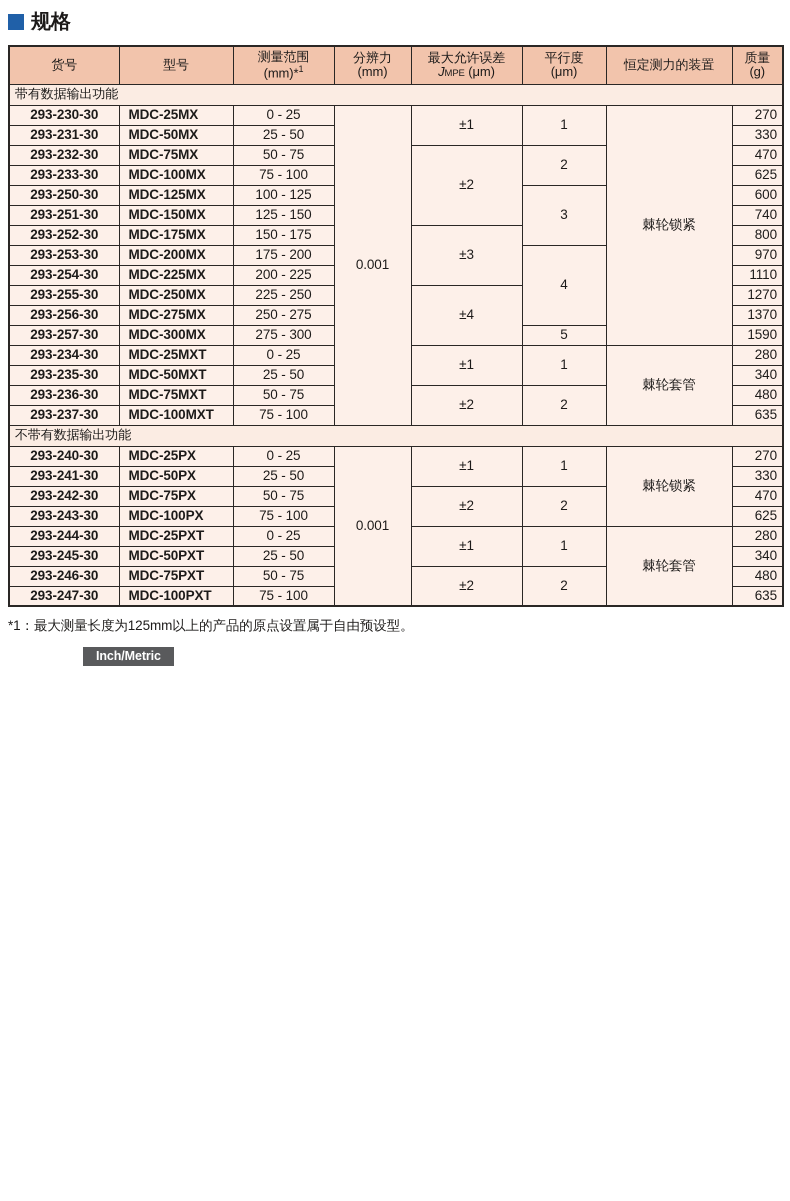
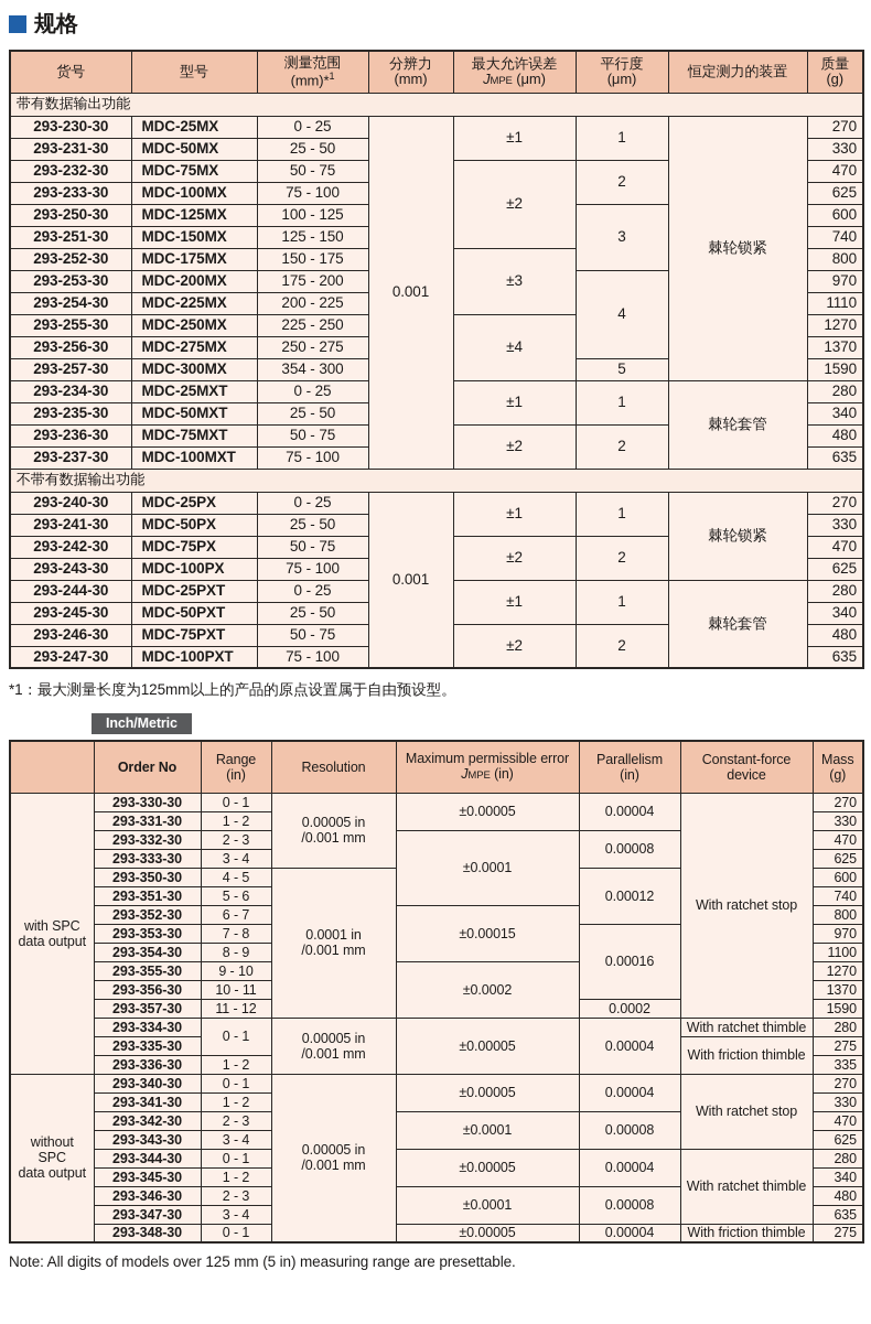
  规格
  货号	型号	测量范围 (mm)*1	分辨力 (mm)	最大允许误差 JMPE (μm)	平行度 (μm)	恒定测力的装置	质量 (g)
  带有数据输出功能
  293-230-30	MDC-25MX	0 - 25	0.001	±1	1	棘轮锁紧	270
  293-231-30	MDC-50MX	25 - 50	330
  293-232-30	MDC-75MX	50 - 75	±2	2	470
  293-233-30	MDC-100MX	75 - 100	625
  293-250-30	MDC-125MX	100 - 125	3	600
  293-251-30	MDC-150MX	125 - 150	740
  293-252-30	MDC-175MX	150 - 175	±3	800
  293-253-30	MDC-200MX	175 - 200	4	970
  293-254-30	MDC-225MX	200 - 225	1110
  293-255-30	MDC-250MX	225 - 250	±4	1270
  293-256-30	MDC-275MX	250 - 275	1370
- 293-257-30	MDC-300MX	275 - 300	5	1590
+ 293-257-30	MDC-300MX	354 - 300	5	1590
  293-234-30	MDC-25MXT	0 - 25	±1	1	棘轮套管	280
  293-235-30	MDC-50MXT	25 - 50	340
  293-236-30	MDC-75MXT	50 - 75	±2	2	480
  293-237-30	MDC-100MXT	75 - 100	635
  不带有数据输出功能
  293-240-30	MDC-25PX	0 - 25	0.001	±1	1	棘轮锁紧	270
  293-241-30	MDC-50PX	25 - 50	330
  293-242-30	MDC-75PX	50 - 75	±2	2	470
  293-243-30	MDC-100PX	75 - 100	625
  293-244-30	MDC-25PXT	0 - 25	±1	1	棘轮套管	280
  293-245-30	MDC-50PXT	25 - 50	340
  293-246-30	MDC-75PXT	50 - 75	±2	2	480
  293-247-30	MDC-100PXT	75 - 100	635
  *1：最大测量长度为125mm以上的产品的原点设置属于自由预设型。
  Inch/Metric
+ 	Order No	Range (in)	Resolution	Maximum permissible error JMPE (in)	Parallelism (in)	Constant-force device	Mass (g)
+ with SPC data output	293-330-30	0 - 1	0.00005 in /0.001 mm	±0.00005	0.00004	With ratchet stop	270
+ 293-331-30	1 - 2	330
+ 293-332-30	2 - 3	±0.0001	0.00008	470
+ 293-333-30	3 - 4	625
+ 293-350-30	4 - 5	0.0001 in /0.001 mm	0.00012	600
+ 293-351-30	5 - 6	740
+ 293-352-30	6 - 7	±0.00015	800
+ 293-353-30	7 - 8	0.00016	970
+ 293-354-30	8 - 9	1100
+ 293-355-30	9 - 10	±0.0002	1270
+ 293-356-30	10 - 11	1370
+ 293-357-30	11 - 12	0.0002	1590
+ 293-334-30	0 - 1	0.00005 in /0.001 mm	±0.00005	0.00004	With ratchet thimble	280
+ 293-335-30	With friction thimble	275
+ 293-336-30	1 - 2	335
+ without SPC data output	293-340-30	0 - 1	0.00005 in /0.001 mm	±0.00005	0.00004	With ratchet stop	270
+ 293-341-30	1 - 2	330
+ 293-342-30	2 - 3	±0.0001	0.00008	470
+ 293-343-30	3 - 4	625
+ 293-344-30	0 - 1	±0.00005	0.00004	With ratchet thimble	280
+ 293-345-30	1 - 2	340
+ 293-346-30	2 - 3	±0.0001	0.00008	480
+ 293-347-30	3 - 4	635
+ 293-348-30	0 - 1	±0.00005	0.00004	With friction thimble	275
+ Note: All digits of models over 125 mm (5 in) measuring range are presettable.
